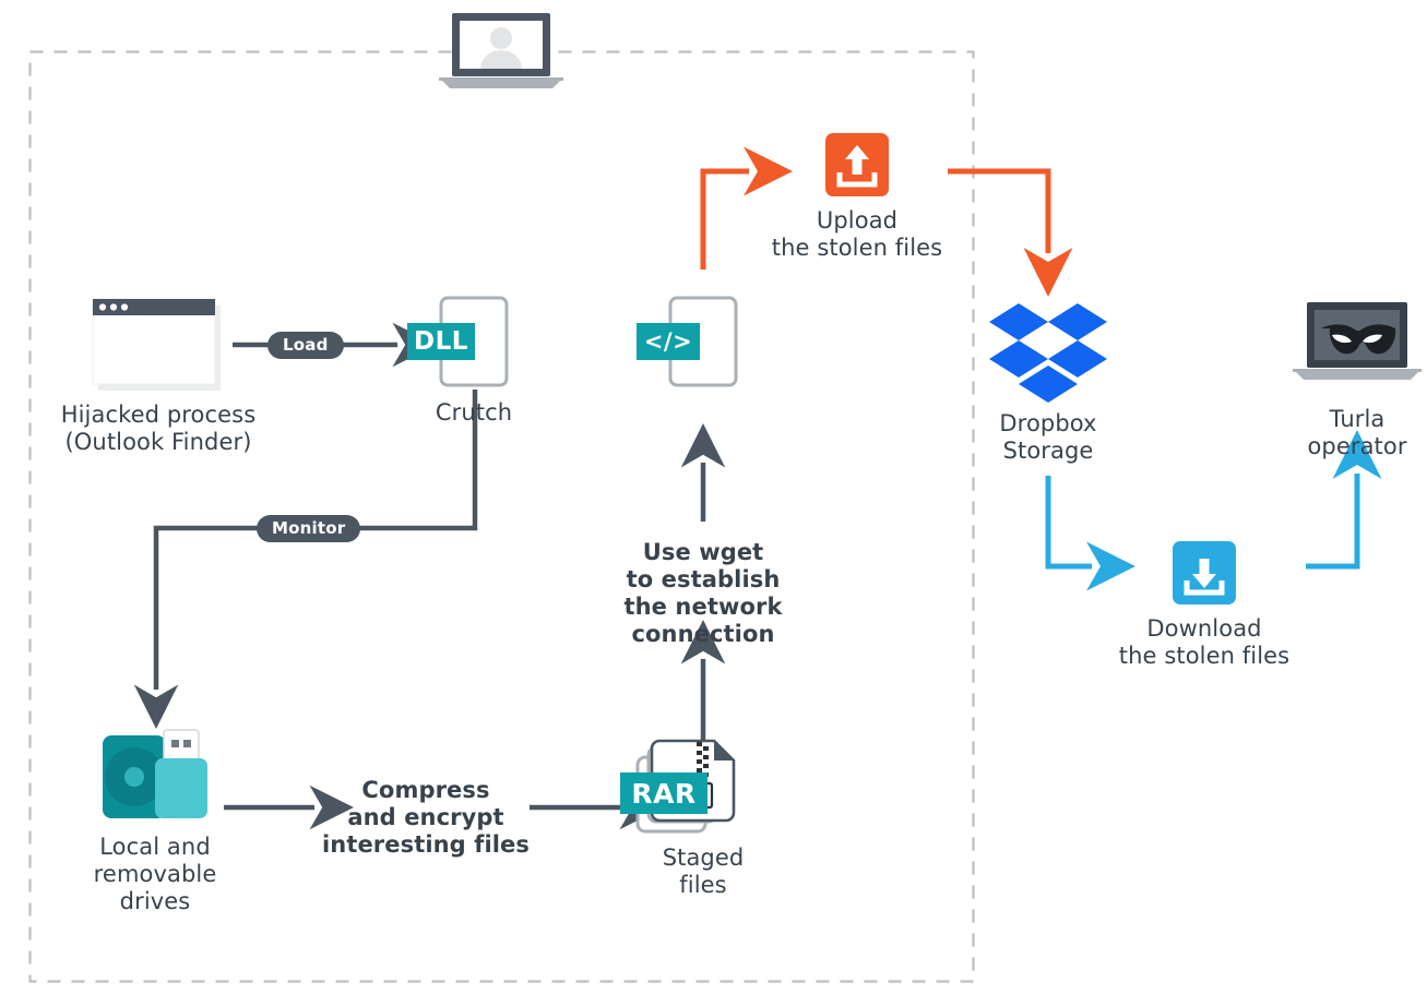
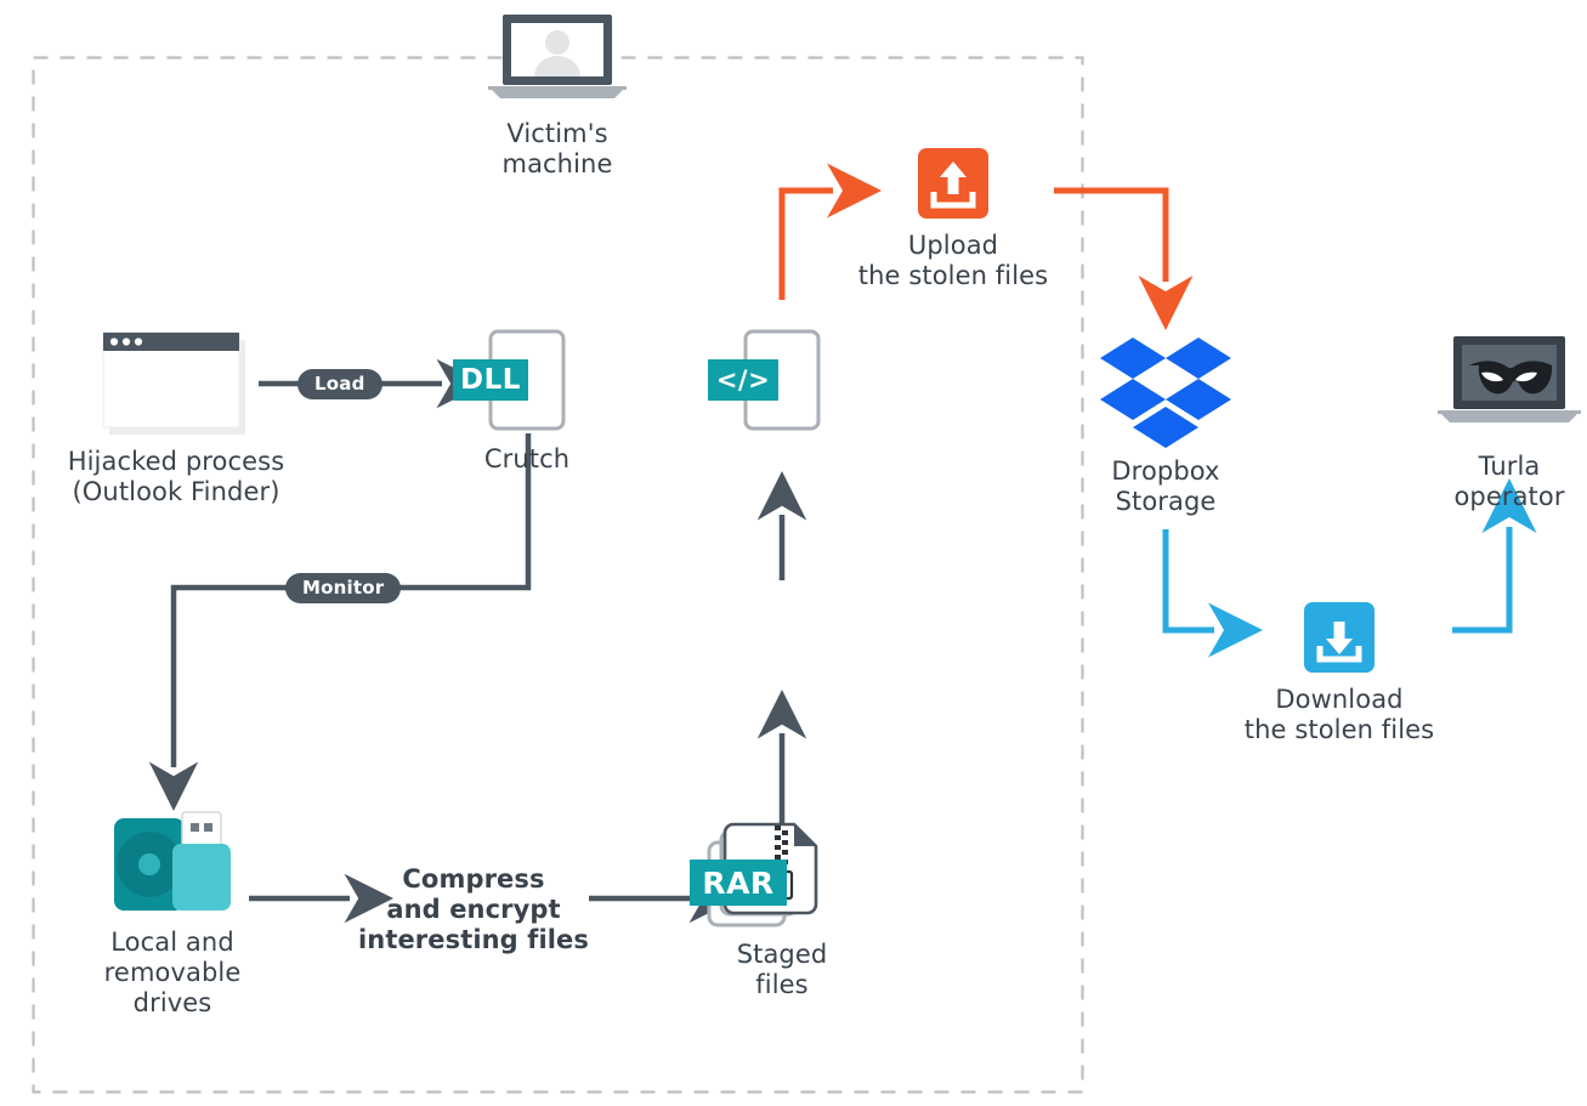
+ Victim's
+ machine
  Hijacked process
  (Outlook Finder)
  DLL
  Crutch
  </>
  Upload
  the stolen files
  Dropbox
  Storage
  Turla
  operator
  Download
  the stolen files
  Local and
  removable
  drives
  RAR
  Staged
  files
  Load
  Monitor
  Compress
  and encrypt
  interesting files
- Use wget
- to establish
- the network
- connection
